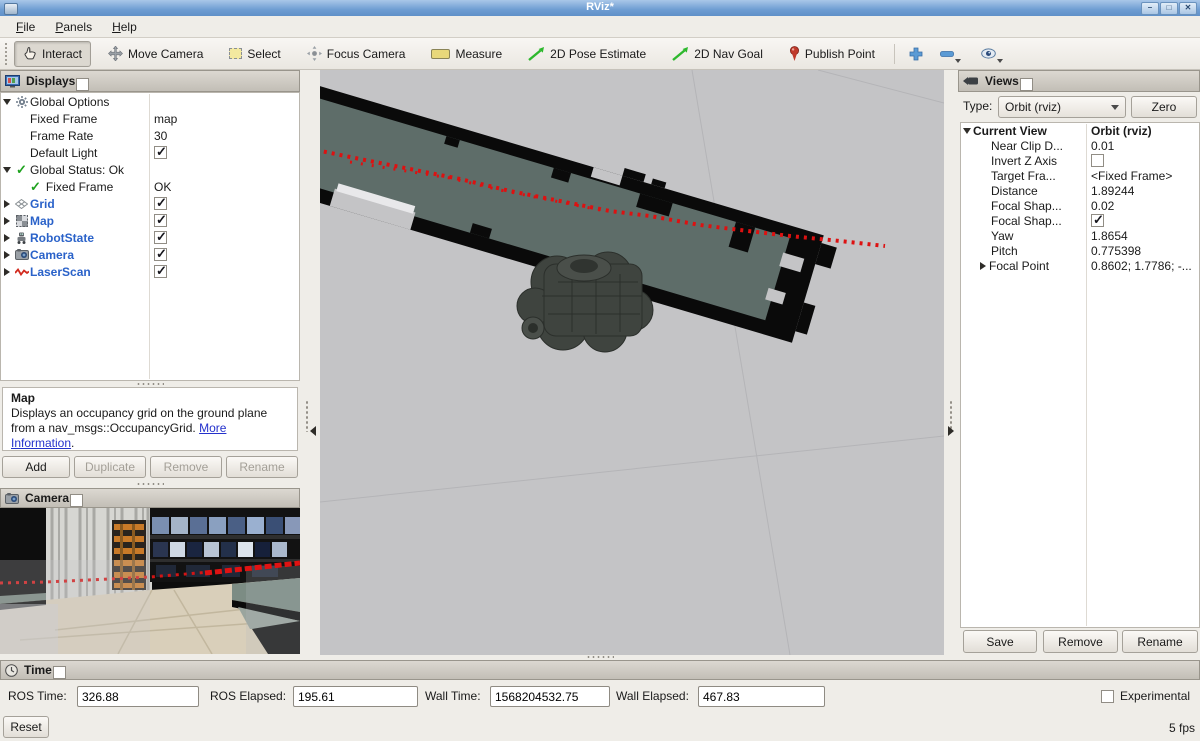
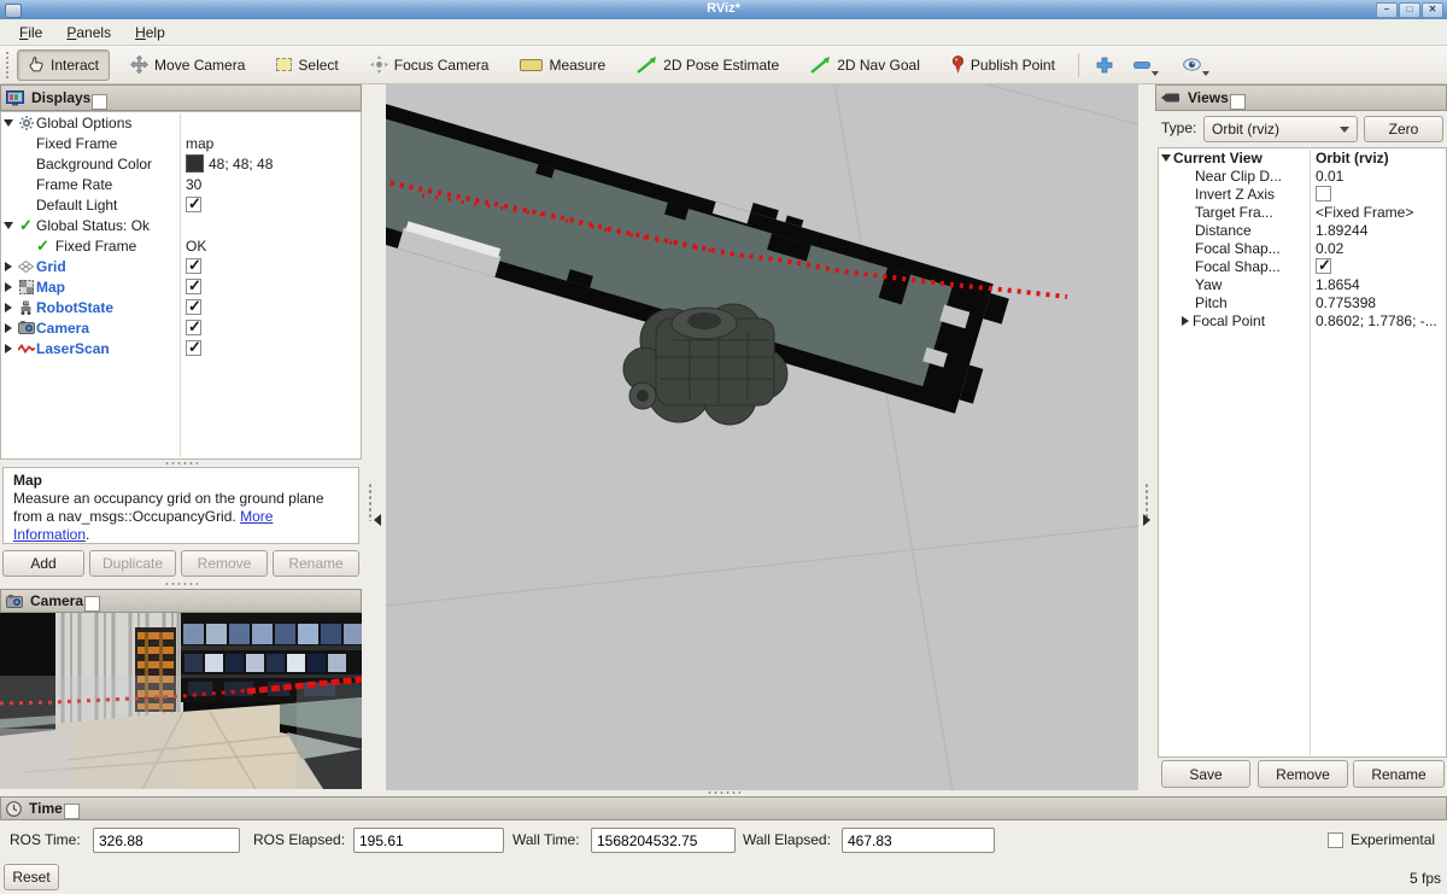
  RViz*
  –
  □
  ✕
  File
  Panels
  Help
  Interact
  Move Camera
  Select
  Focus Camera
  Measure
  2D Pose Estimate
  2D Nav Goal
  Publish Point
  Displays
  Global Options
  Fixed Frame
  map
+ Background Color
+ 48; 48; 48
  Frame Rate
  30
  Default Light
  ✓
  Global Status: Ok
  ✓
  Fixed Frame
  OK
  Grid
  Map
  RobotState
  Camera
  LaserScan
  Map
- Displays an occupancy grid on the ground plane from a nav_msgs::OccupancyGrid. More Information.
+ Measure an occupancy grid on the ground plane from a nav_msgs::OccupancyGrid. More Information.
  Add
  Duplicate
  Remove
  Rename
  Camera
  Views
  Type:
  Orbit (rviz)
  Zero
  Current View
  Orbit (rviz)
  Near Clip D...
  0.01
  Invert Z Axis
  Target Fra...
  <Fixed Frame>
  Distance
  1.89244
  Focal Shap...
  0.02
  Focal Shap...
  Yaw
  1.8654
  Pitch
  0.775398
  Focal Point
  0.8602; 1.7786; -...
  Save
  Remove
  Rename
  Time
  ROS Time:
  326.88
  ROS Elapsed:
  195.61
  Wall Time:
  1568204532.75
  Wall Elapsed:
  467.83
  Experimental
  Reset
  5 fps
